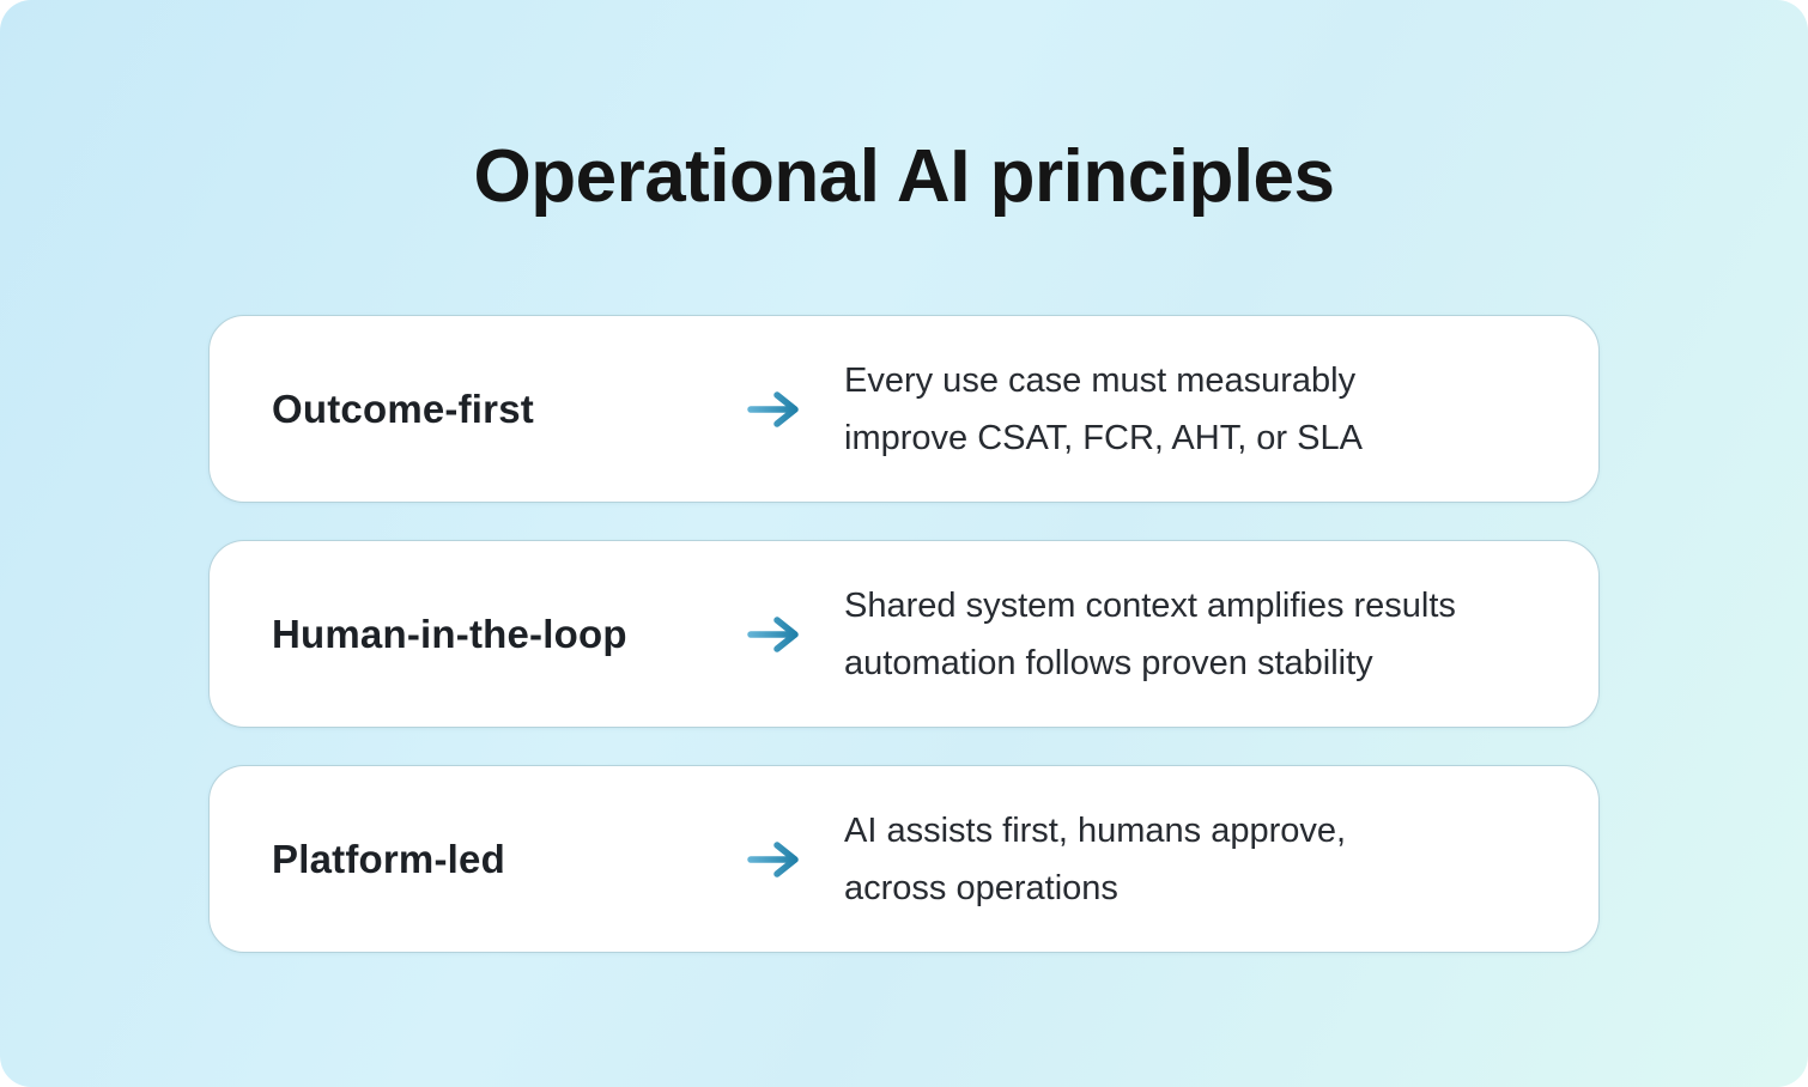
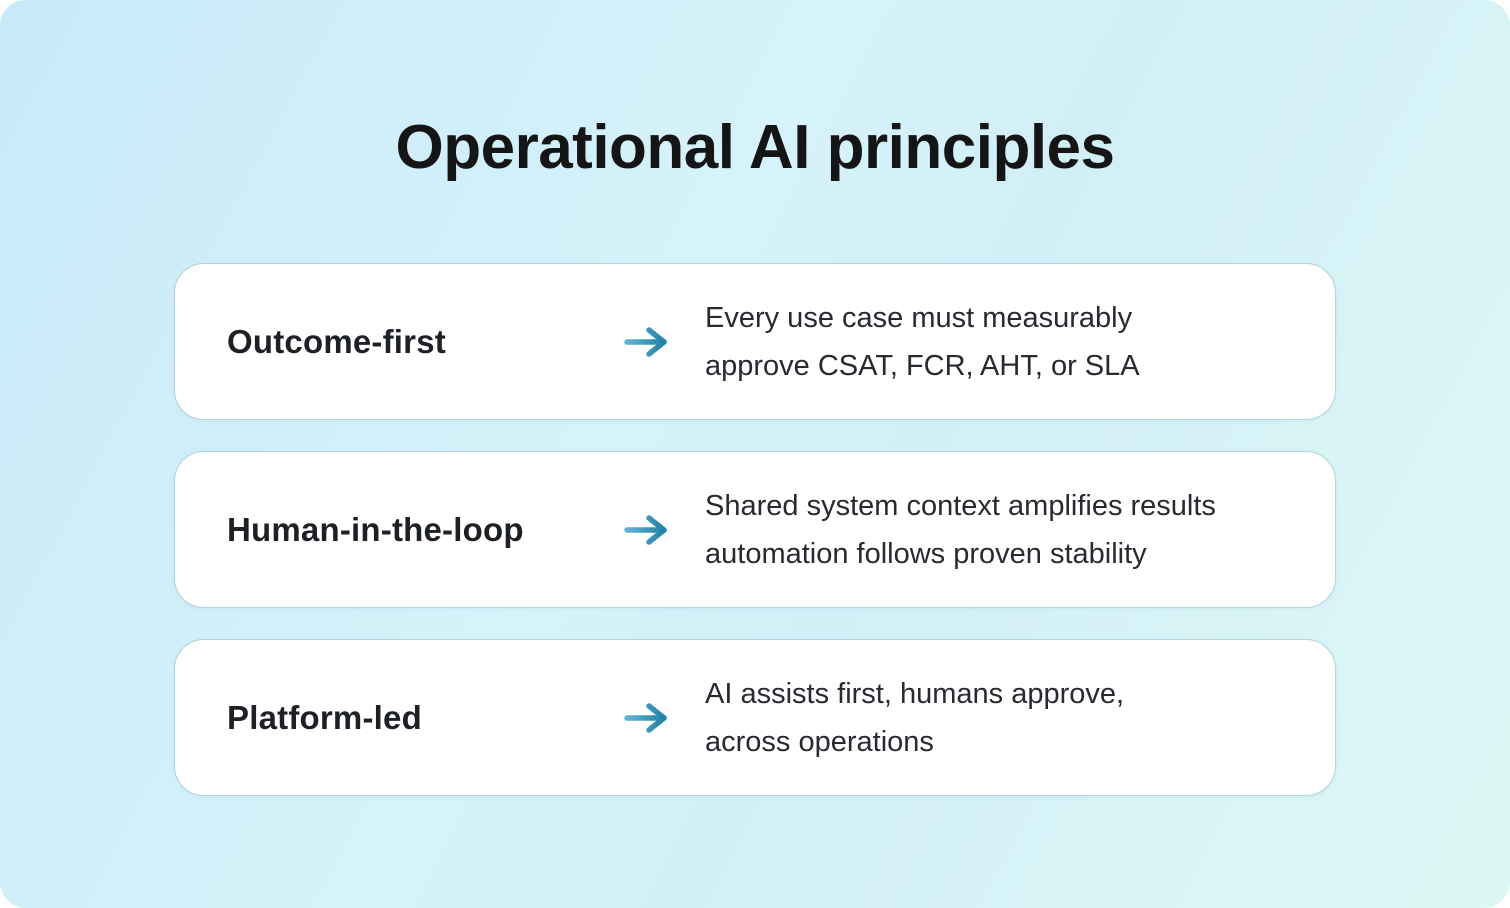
  Operational AI principles
  Outcome-first
  Every use case must measurably
- improve CSAT, FCR, AHT, or SLA
+ approve CSAT, FCR, AHT, or SLA
  Human-in-the-loop
  Shared system context amplifies results
  automation follows proven stability
  Platform-led
  AI assists first, humans approve,
  across operations
